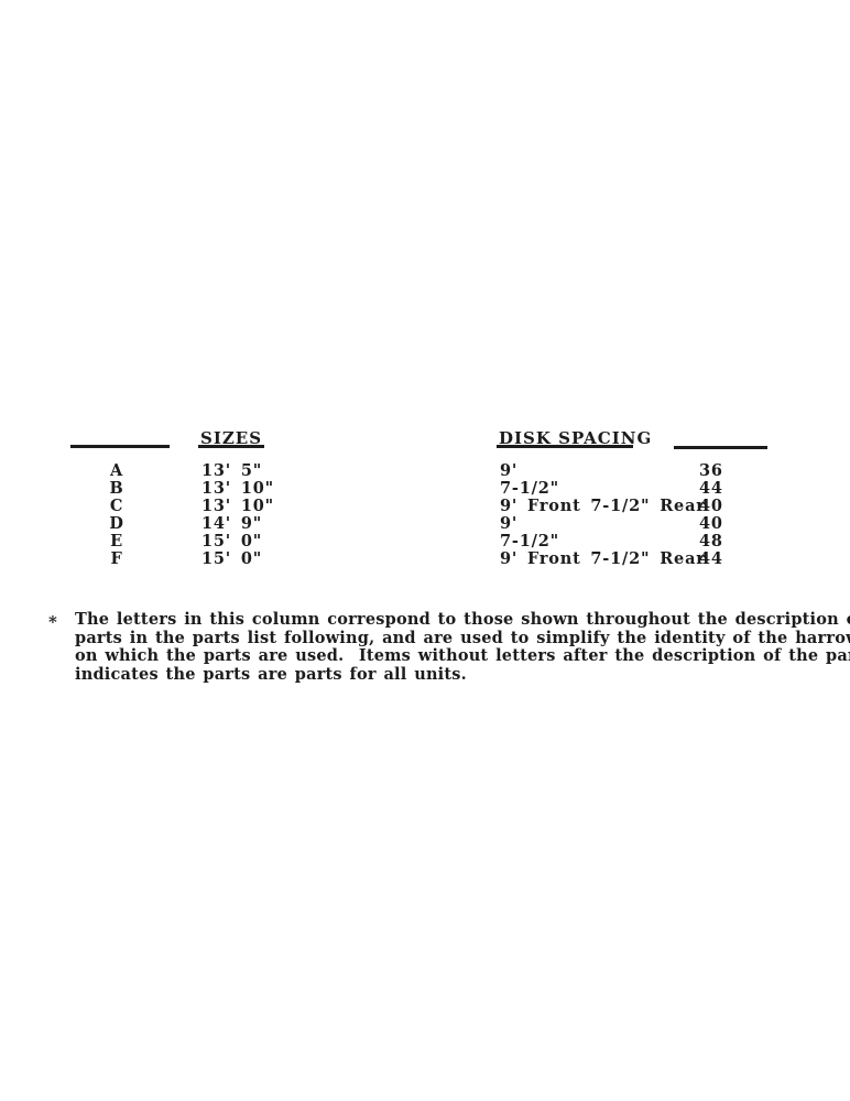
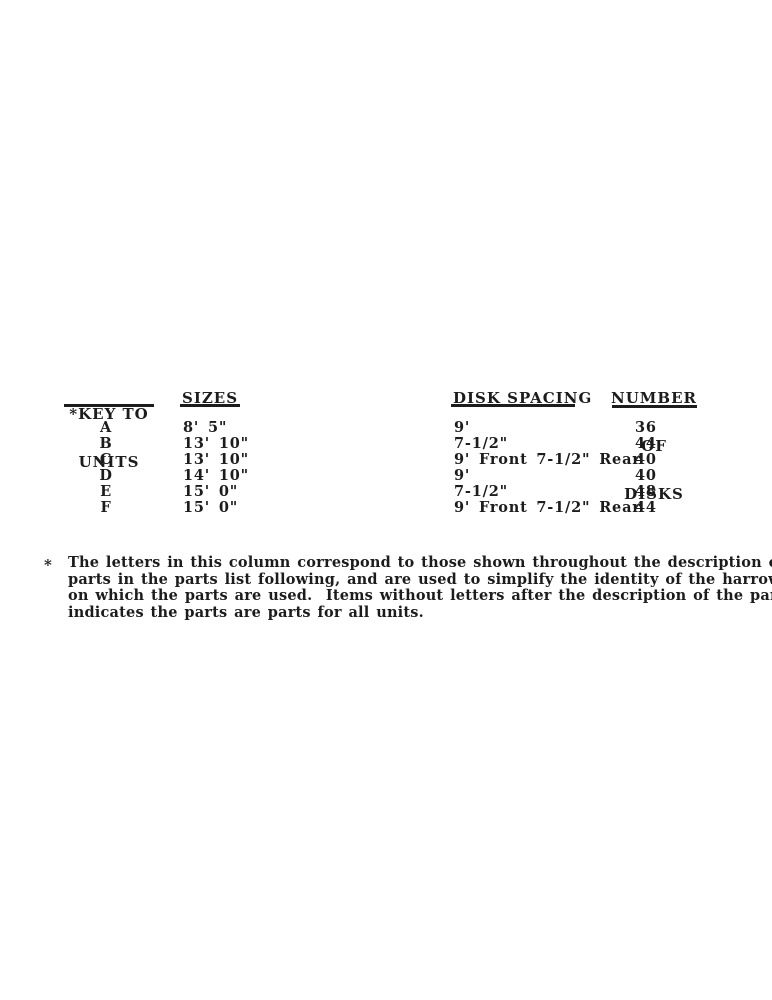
+ *KEY TO
+ UNITS
  SIZES
  DISK SPACING
+ NUMBER
+ OF
+ DISKS
  A
- 13' 5"
+ 8' 5"
  9'
  36
  B
  13' 10"
  7-1/2"
  44
  C
  13' 10"
  9' Front 7-1/2" Rear
  40
  D
- 14' 9"
+ 14' 10"
  9'
  40
  E
  15' 0"
  7-1/2"
  48
  F
  15' 0"
  9' Front 7-1/2" Rear
  44
  *
  The letters in this column correspond to those shown throughout the description
  parts in the parts list following, and are used to simplify the identity of the harro
  on which the parts are used. Items without letters after the description of the pa
  indicates the parts are parts for all units.
